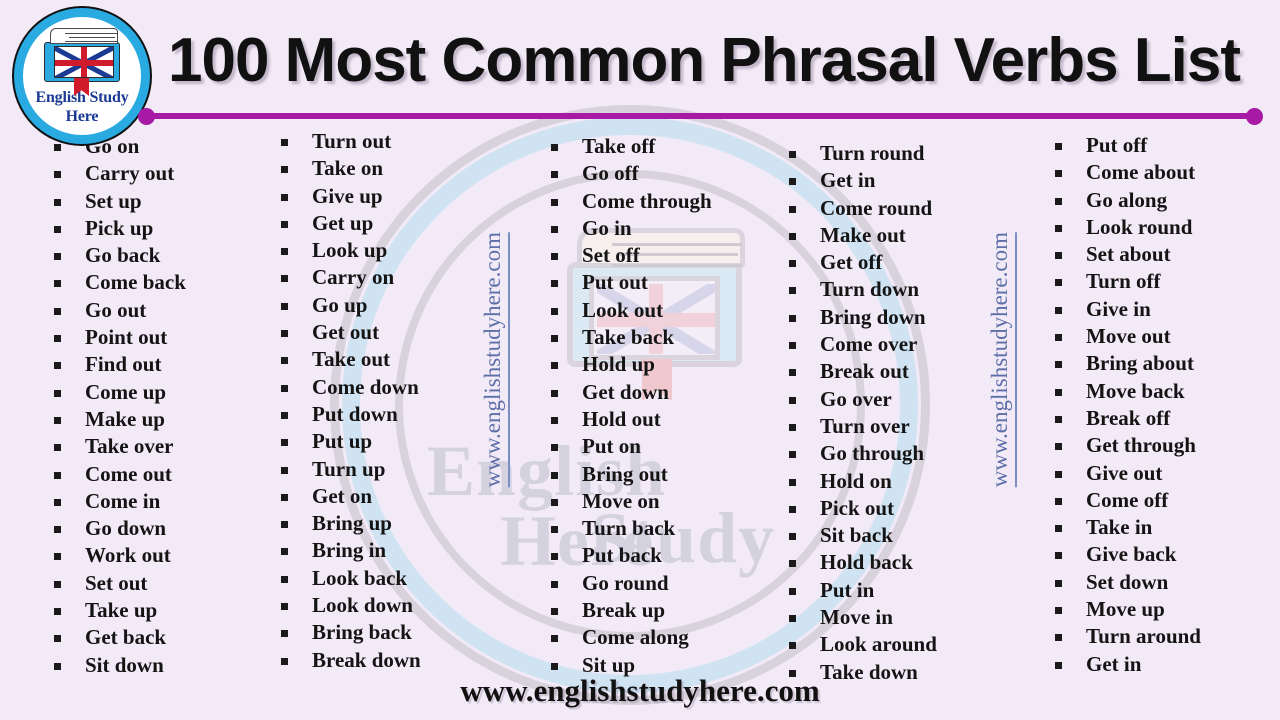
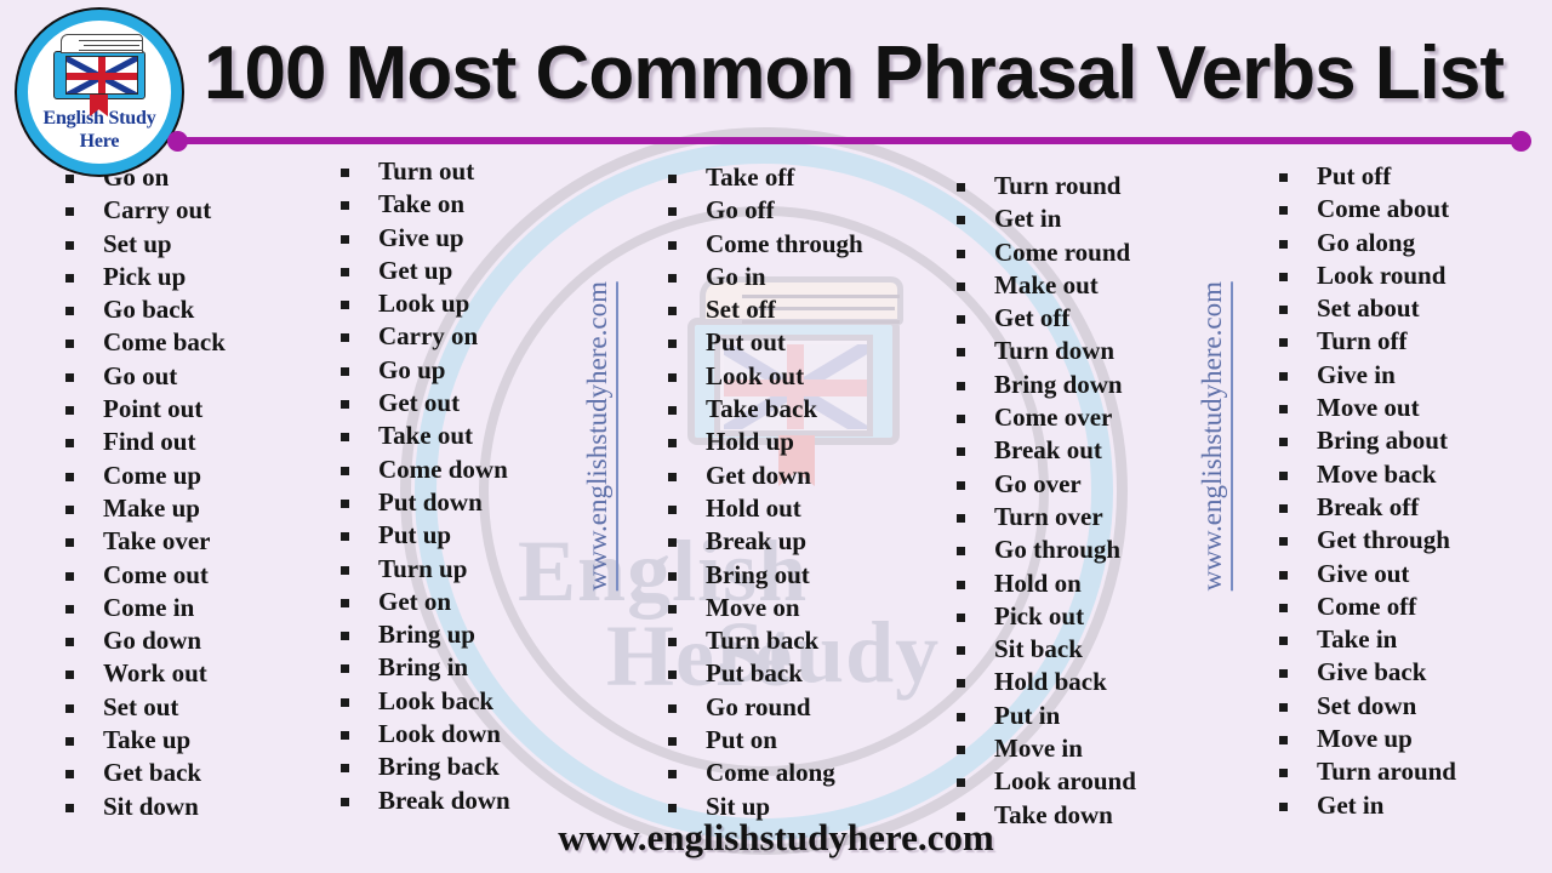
  English Study
  Here
  100 Most Common Phrasal Verbs List
  Go on
  Carry out
  Set up
  Pick up
  Go back
  Come back
  Go out
  Point out
  Find out
  Come up
  Make up
  Take over
  Come out
  Come in
  Go down
  Work out
  Set out
  Take up
  Get back
  Sit down
  Turn out
  Take on
  Give up
  Get up
  Look up
  Carry on
  Go up
  Get out
  Take out
  Come down
  Put down
  Put up
  Turn up
  Get on
  Bring up
  Bring in
  Look back
  Look down
  Bring back
  Break down
  Take off
  Go off
  Come through
  Go in
  Set off
  Put out
  Look out
  Take back
  Hold up
  Get down
  Hold out
- Put on
+ Break up
  Bring out
  Move on
  Turn back
  Put back
  Go round
- Break up
+ Put on
  Come along
  Sit up
  Turn round
  Get in
  Come round
  Make out
  Get off
  Turn down
  Bring down
  Come over
  Break out
  Go over
  Turn over
  Go through
  Hold on
  Pick out
  Sit back
  Hold back
  Put in
  Move in
  Look around
  Take down
  Put off
  Come about
  Go along
  Look round
  Set about
  Turn off
  Give in
  Move out
  Bring about
  Move back
  Break off
  Get through
  Give out
  Come off
  Take in
  Give back
  Set down
  Move up
  Turn around
  Get in
  www.englishstudyhere.com
